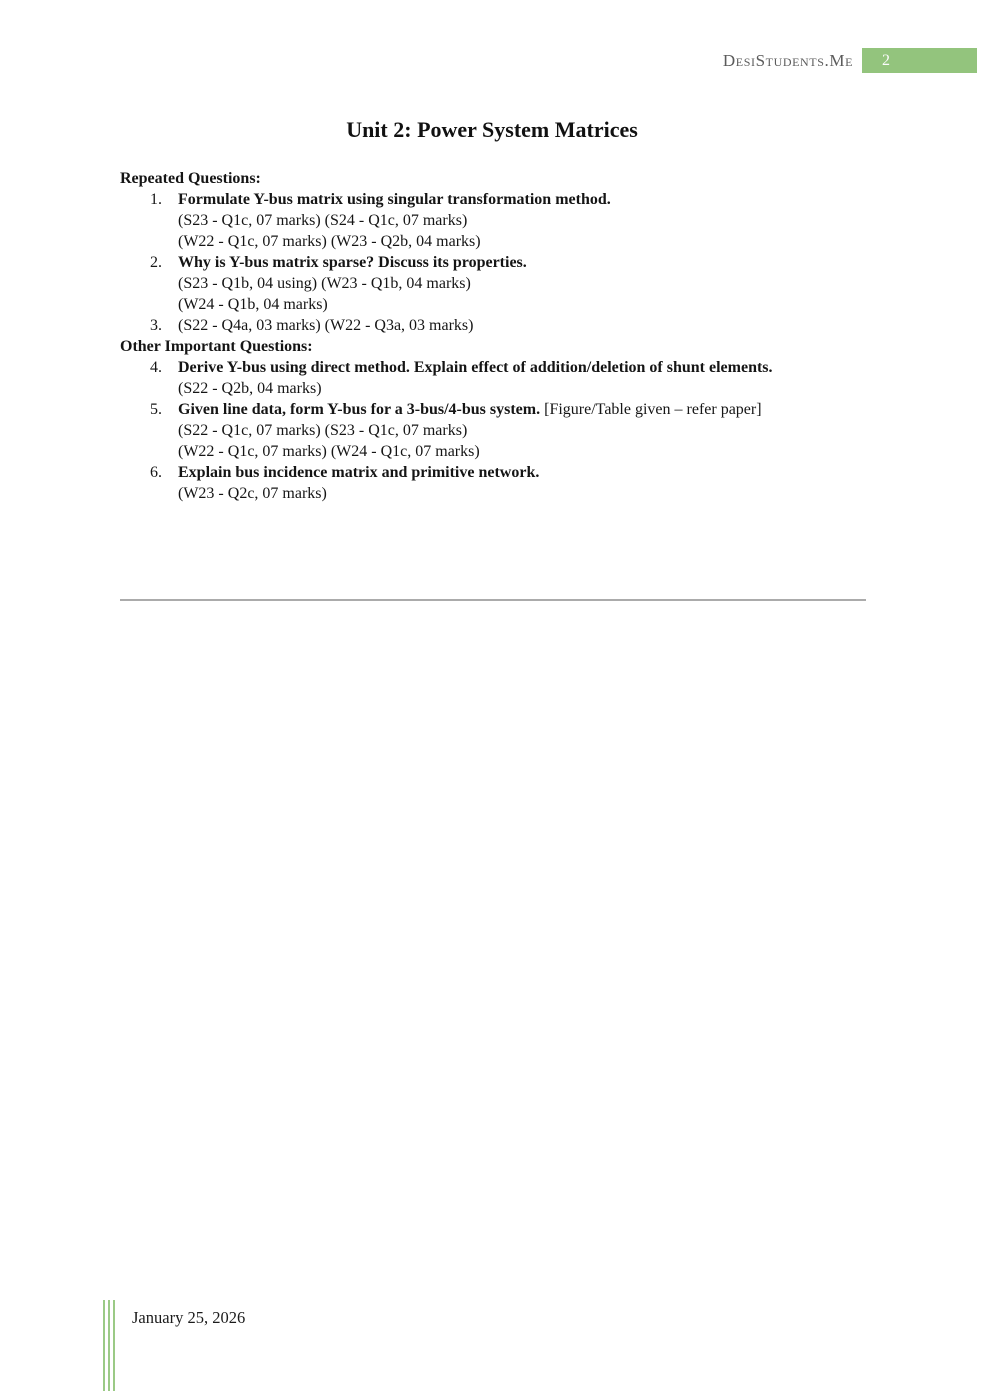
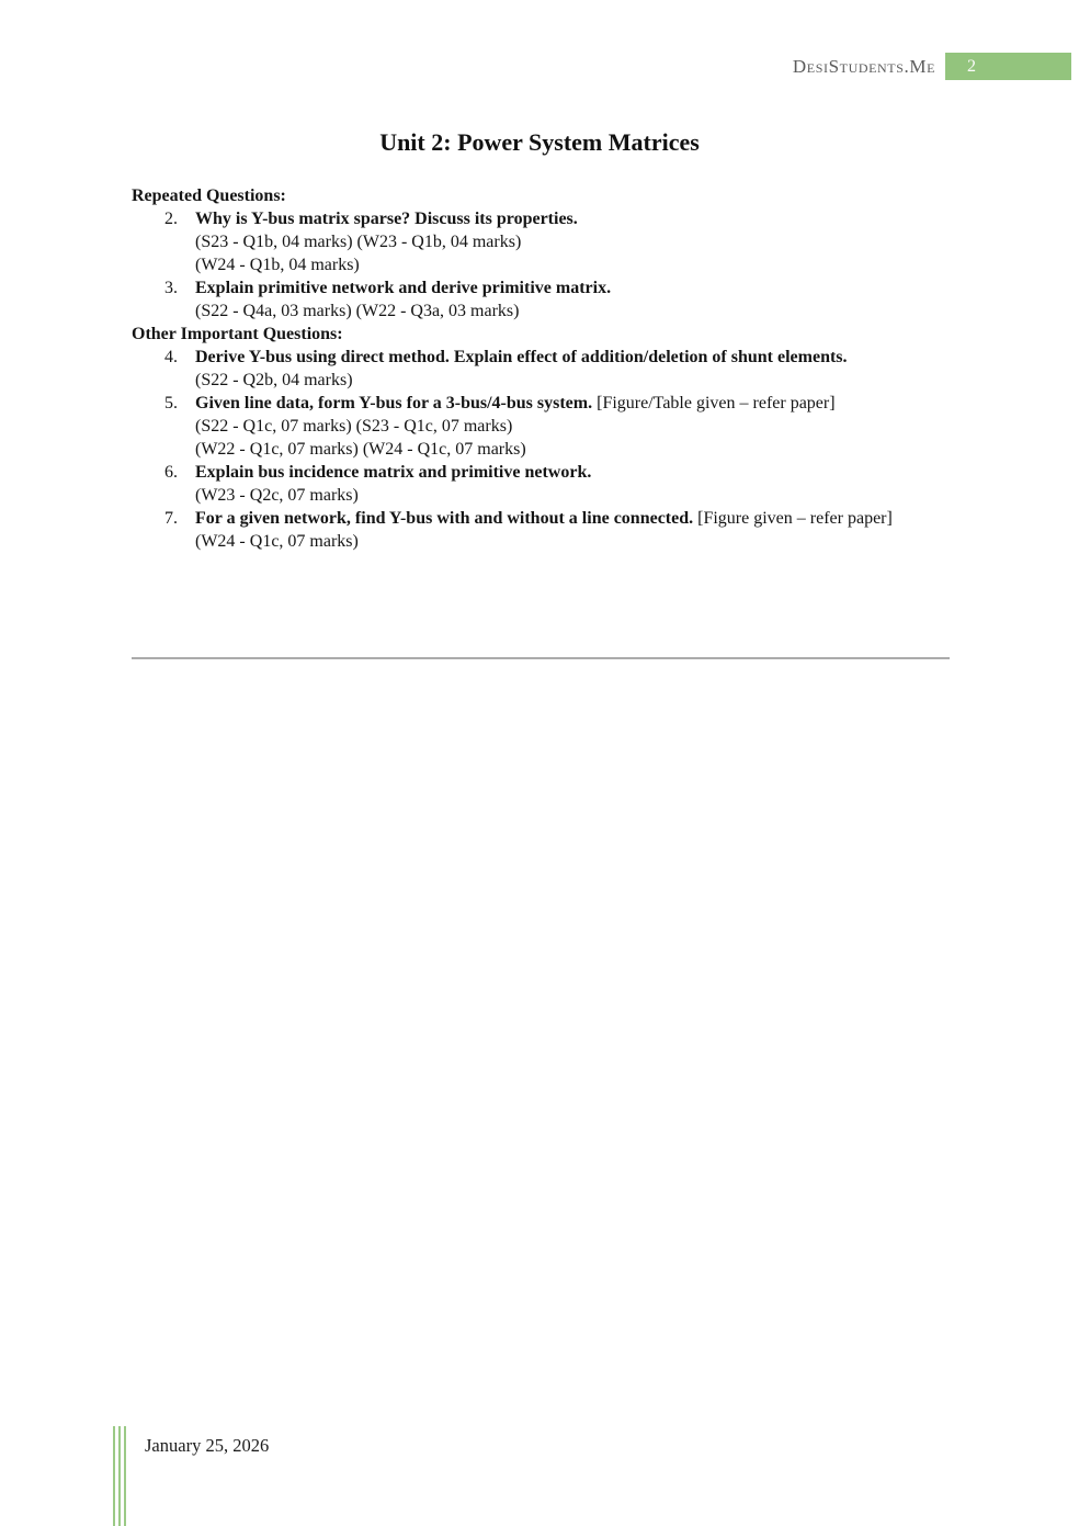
  DesiStudents.Me
  2
  Unit 2: Power System Matrices
  Repeated Questions:
- 1.
- Formulate Y-bus matrix using singular transformation method.
- (S23 - Q1c, 07 marks) (S24 - Q1c, 07 marks)
- (W22 - Q1c, 07 marks) (W23 - Q2b, 04 marks)
  2.
  Why is Y-bus matrix sparse? Discuss its properties.
- (S23 - Q1b, 04 using) (W23 - Q1b, 04 marks)
+ (S23 - Q1b, 04 marks) (W23 - Q1b, 04 marks)
  (W24 - Q1b, 04 marks)
  3.
+ Explain primitive network and derive primitive matrix.
  (S22 - Q4a, 03 marks) (W22 - Q3a, 03 marks)
  Other Important Questions:
  4.
  Derive Y-bus using direct method. Explain effect of addition/deletion of shunt elements.
  (S22 - Q2b, 04 marks)
  5.
  Given line data, form Y-bus for a 3-bus/4-bus system. [Figure/Table given – refer paper]
  (S22 - Q1c, 07 marks) (S23 - Q1c, 07 marks)
  (W22 - Q1c, 07 marks) (W24 - Q1c, 07 marks)
  6.
  Explain bus incidence matrix and primitive network.
  (W23 - Q2c, 07 marks)
+ 7.
+ For a given network, find Y-bus with and without a line connected. [Figure given – refer paper]
+ (W24 - Q1c, 07 marks)
  January 25, 2026
